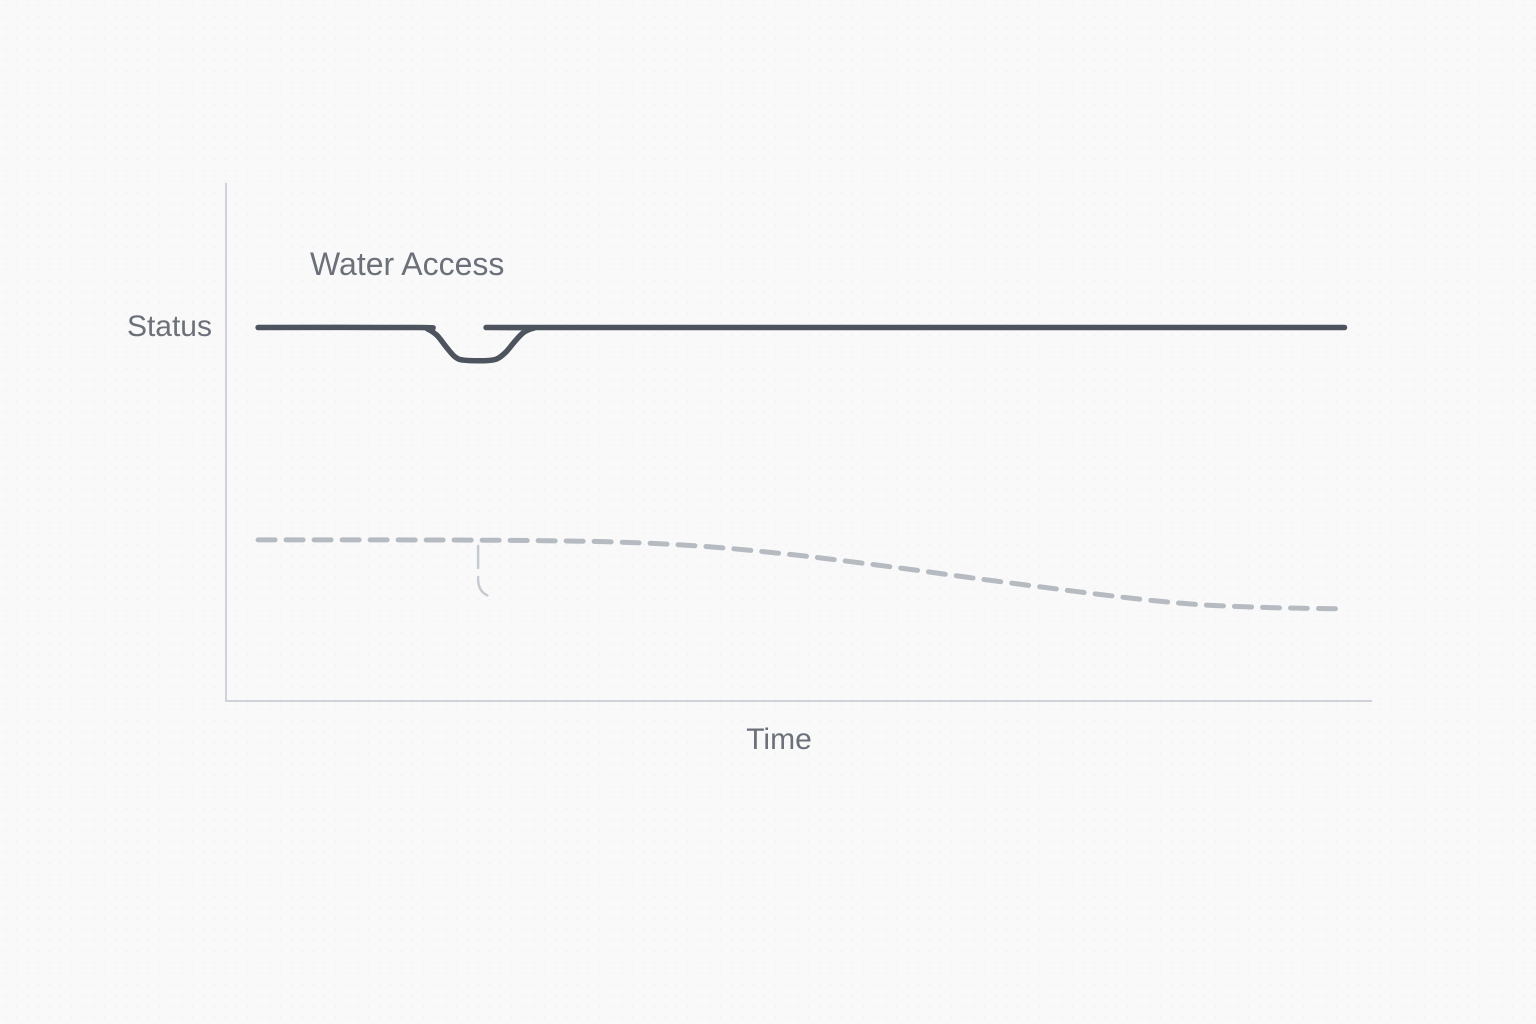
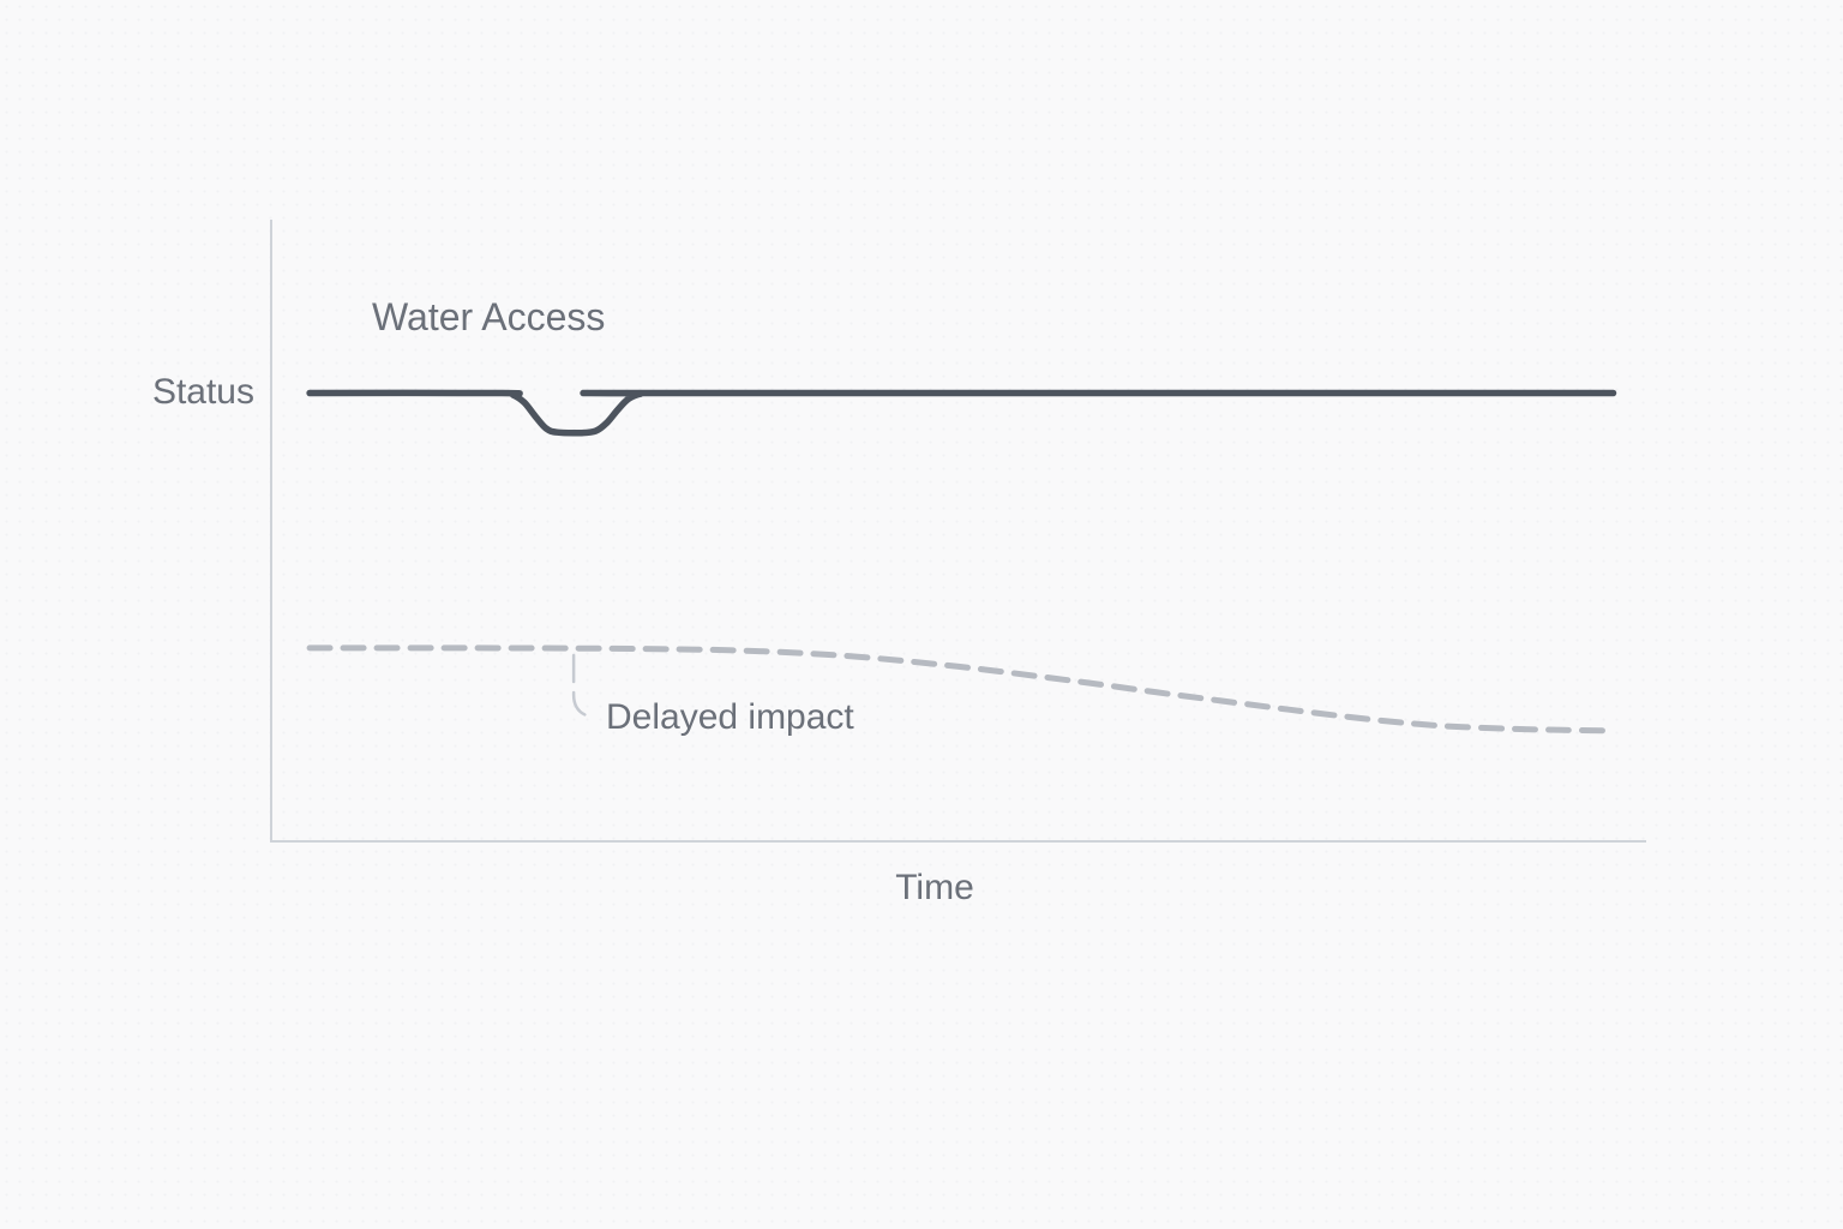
  Water Access
  Status
  Time
+ Delayed impact
